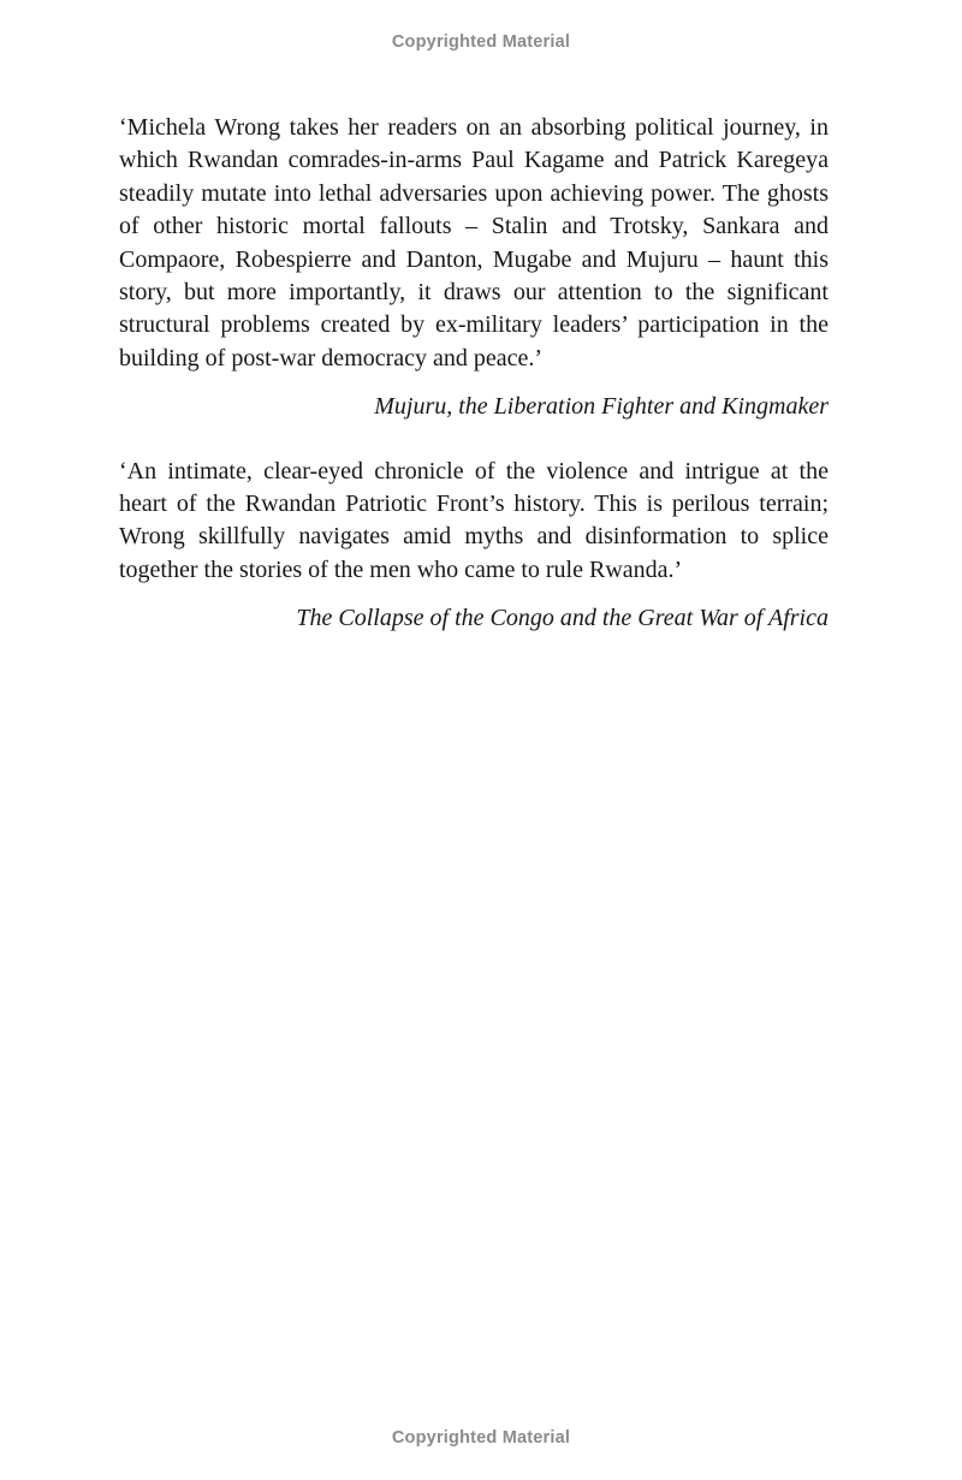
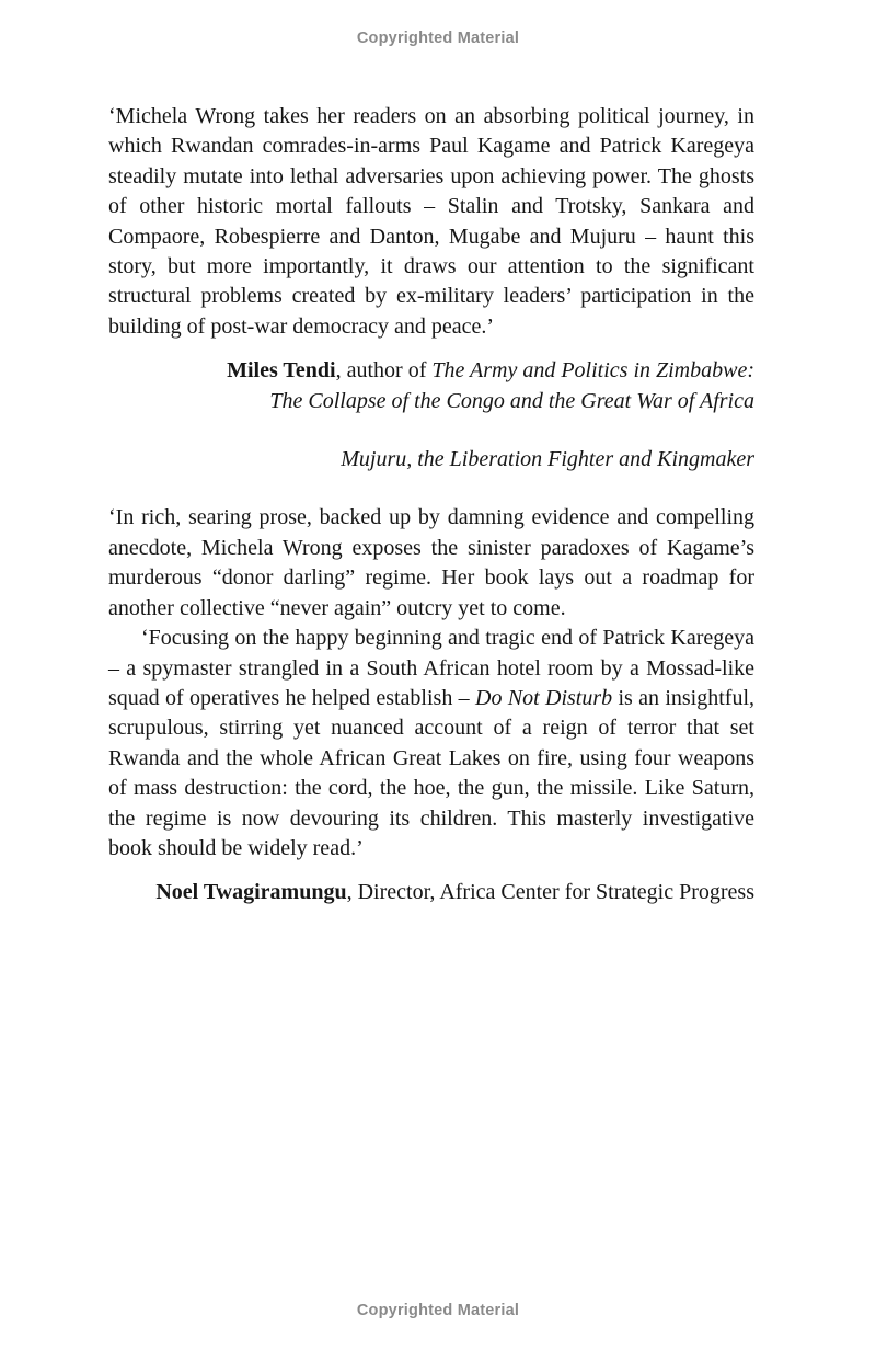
  Copyrighted Material
  ‘Michela Wrong takes her readers on an absorbing political journey, in which Rwandan comrades-in-arms Paul Kagame and Patrick Karegeya steadily mutate into lethal adversaries upon achieving power. The ghosts of other historic mortal fallouts – Stalin and Trotsky, Sankara and Compaore, Robespierre and Danton, Mugabe and Mujuru – haunt this story, but more importantly, it draws our attention to the significant structural problems created by ex-military leaders’ participation in the building of post-war democracy and peace.’
+ Miles Tendi, author of The Army and Politics in Zimbabwe:
- Mujuru, the Liberation Fighter and Kingmaker
+ The Collapse of the Congo and the Great War of Africa
- ‘An intimate, clear-eyed chronicle of the violence and intrigue at the heart of the Rwandan Patriotic Front’s history. This is perilous terrain; Wrong skillfully navigates amid myths and disinformation to splice together the stories of the men who came to rule Rwanda.’
- The Collapse of the Congo and the Great War of Africa
+ Mujuru, the Liberation Fighter and Kingmaker
+ ‘In rich, searing prose, backed up by damning evidence and compelling anecdote, Michela Wrong exposes the sinister paradoxes of Kagame’s murderous “donor darling” regime. Her book lays out a roadmap for another collective “never again” outcry yet to come.
+ ‘Focusing on the happy beginning and tragic end of Patrick Karegeya – a spymaster strangled in a South African hotel room by a Mossad-like squad of operatives he helped establish – Do Not Disturb is an insightful, scrupulous, stirring yet nuanced account of a reign of terror that set Rwanda and the whole African Great Lakes on fire, using four weapons of mass destruction: the cord, the hoe, the gun, the missile. Like Saturn, the regime is now devouring its children. This masterly investigative book should be widely read.’
+ Noel Twagiramungu, Director, Africa Center for Strategic Progress
  Copyrighted Material
